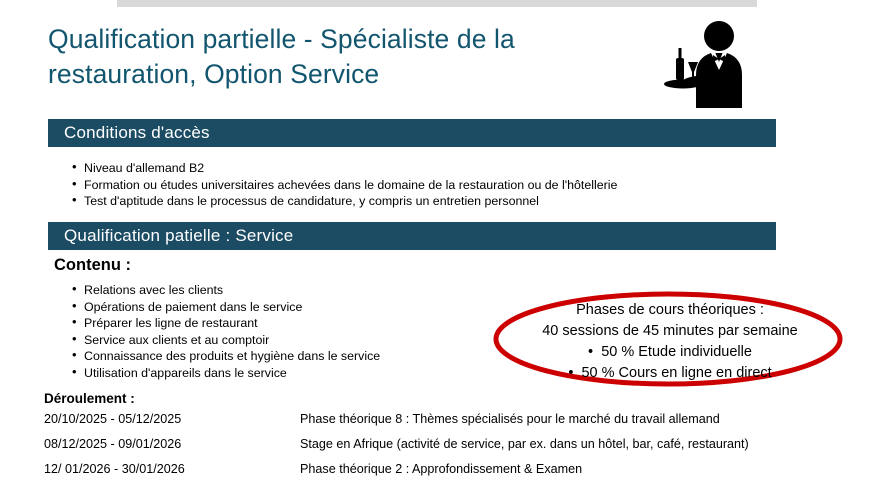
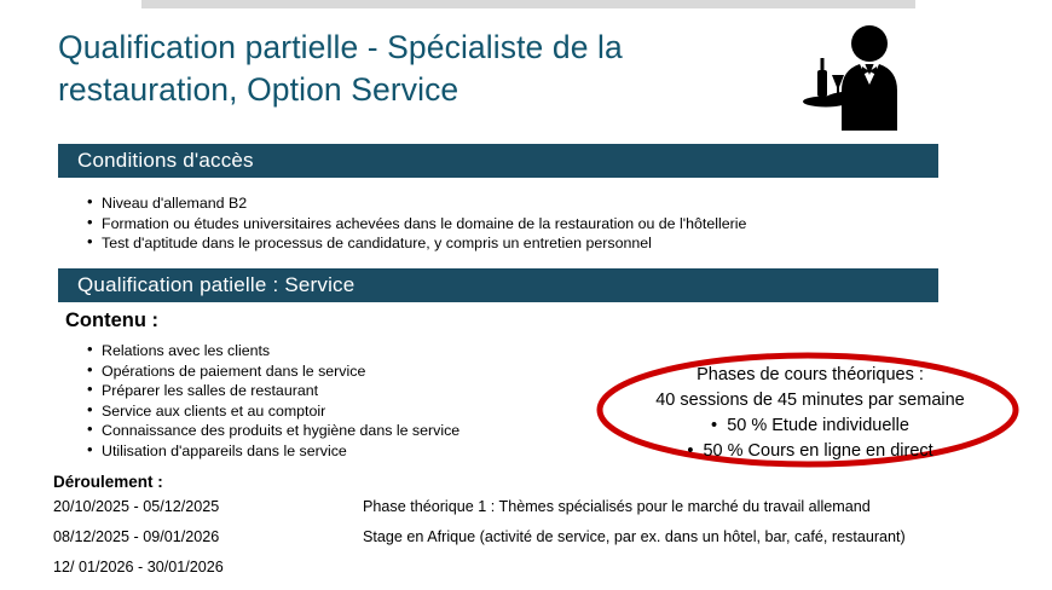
  Qualification partielle - Spécialiste de la restauration, Option Service
  Conditions d'accès
  Niveau d'allemand B2
  Formation ou études universitaires achevées dans le domaine de la restauration ou de l'hôtellerie
  Test d'aptitude dans le processus de candidature, y compris un entretien personnel
  Qualification patielle : Service
  Contenu :
  Relations avec les clients
  Opérations de paiement dans le service
- Préparer les ligne de restaurant
+ Préparer les salles de restaurant
  Service aux clients et au comptoir
  Connaissance des produits et hygiène dans le service
  Utilisation d'appareils dans le service
  Phases de cours théoriques :
  40 sessions de 45 minutes par semaine
  50 % Etude individuelle
  50 % Cours en ligne en direct
  Déroulement :
  20/10/2025 - 05/12/2025
- Phase théorique 8 : Thèmes spécialisés pour le marché du travail allemand
+ Phase théorique 1 : Thèmes spécialisés pour le marché du travail allemand
  08/12/2025 - 09/01/2026
  Stage en Afrique (activité de service, par ex. dans un hôtel, bar, café, restaurant)
  12/ 01/2026 - 30/01/2026
- Phase théorique 2 : Approfondissement & Examen
